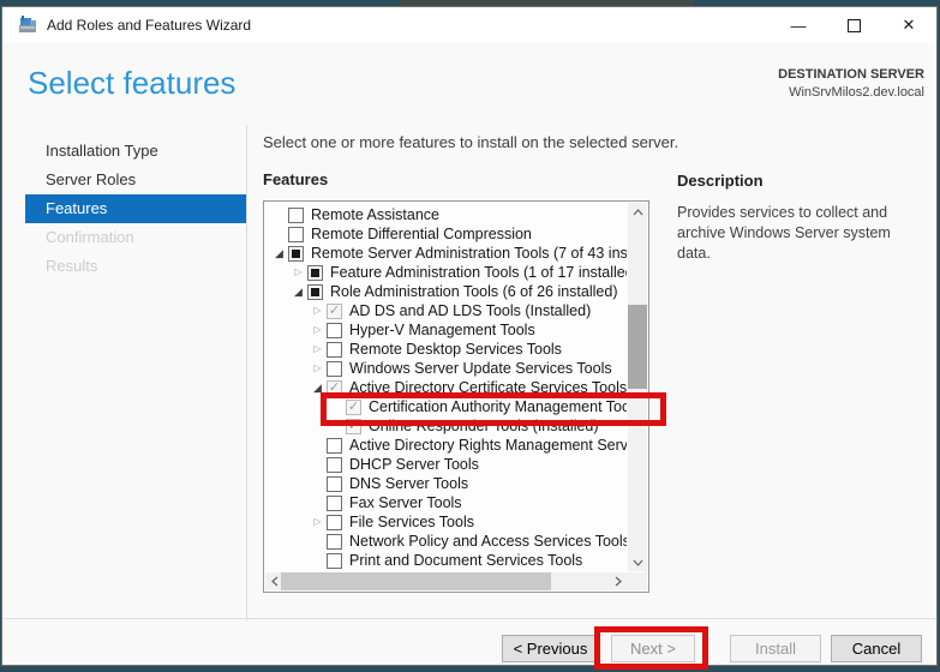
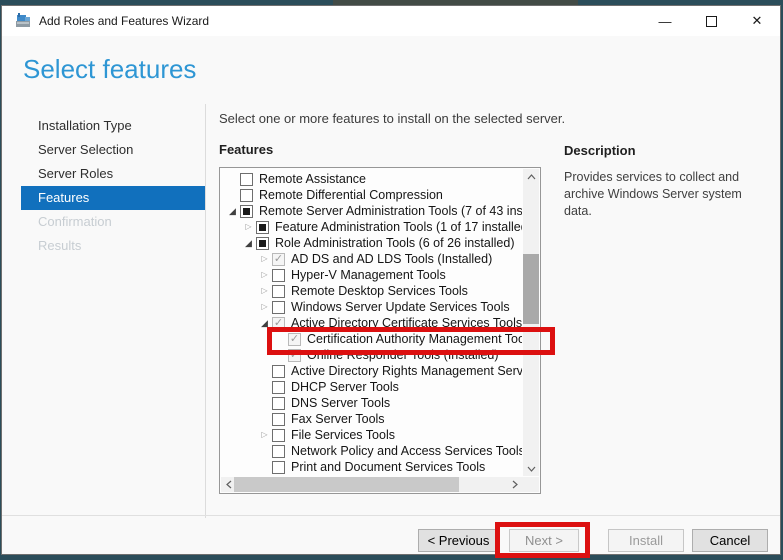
  Add Roles and Features Wizard
  —
  ✕
  Select features
- DESTINATION SERVER
- WinSrvMilos2.dev.local
  Installation Type
+ Server Selection
  Server Roles
  Features
  Confirmation
  Results
  Select one or more features to install on the selected server.
  Features
  Remote Assistance
  Remote Differential Compression
  ◢
  Remote Server Administration Tools (7 of 43 ins
  ▷
  Feature Administration Tools (1 of 17 installe
  ◢
  Role Administration Tools (6 of 26 installed)
  ▷
  ✓
  AD DS and AD LDS Tools (Installed)
  ▷
  Hyper-V Management Tools
  ▷
  Remote Desktop Services Tools
  ▷
  Windows Server Update Services Tools
  ◢
  ✓
  Active Directory Certificate Services Tools
  ✓
  Certification Authority Management Too
  ✓
  Online Responder Tools (Installed)
  Active Directory Rights Management Serv
  DHCP Server Tools
  DNS Server Tools
  Fax Server Tools
  ▷
  File Services Tools
  Network Policy and Access Services Tools
  Print and Document Services Tools
  Description
  Provides services to collect and archive Windows Server system data.
  < Previous
  Next >
  Install
  Cancel
